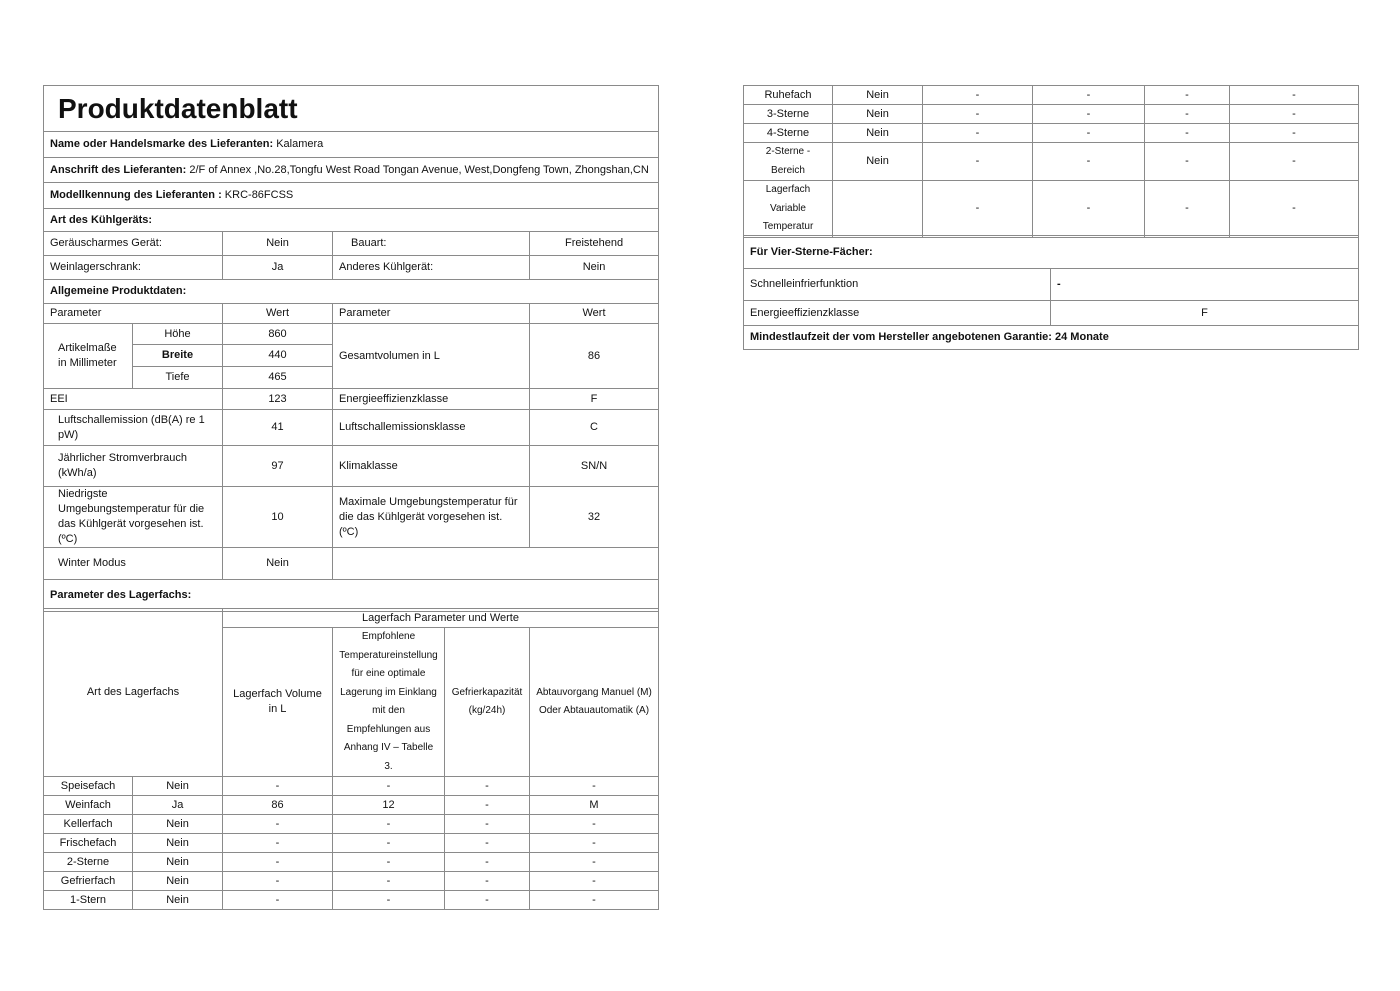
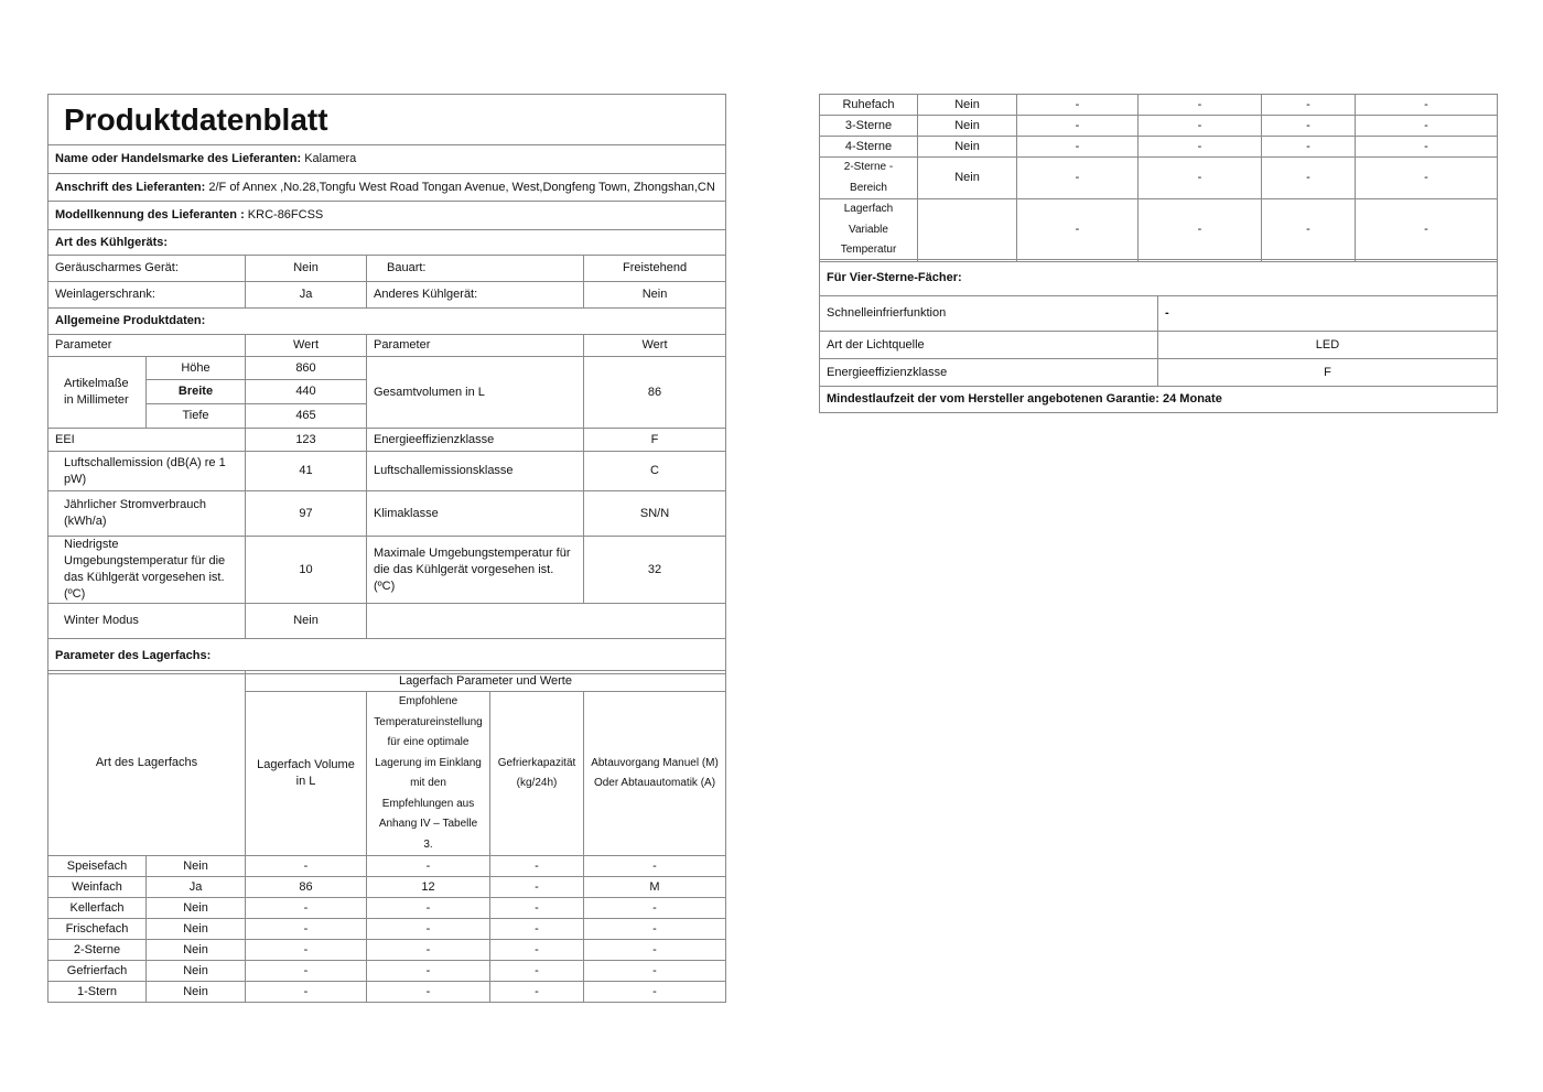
  Produktdatenblatt
  Name oder Handelsmarke des Lieferanten: Kalamera
  Anschrift des Lieferanten: 2/F of Annex ,No.28,Tongfu West Road Tongan Avenue, West,Dongfeng Town, Zhongshan,CN
  Modellkennung des Lieferanten : KRC-86FCSS
  Art des Kühlgeräts:
  Geräuscharmes Gerät:	Nein	Bauart:	Freistehend
  Weinlagerschrank:	Ja	Anderes Kühlgerät:	Nein
  Allgemeine Produktdaten:
  Parameter	Wert	Parameter	Wert
  Artikelmaße in Millimeter	Höhe	860	Gesamtvolumen in L	86
  Breite	440
  Tiefe	465
  EEI	123	Energieeffizienzklasse	F
  Luftschallemission (dB(A) re 1 pW)	41	Luftschallemissionsklasse	C
  Jährlicher Stromverbrauch (kWh/a)	97	Klimaklasse	SN/N
  Niedrigste Umgebungstemperatur für die das Kühlgerät vorgesehen ist. (ºC)	10	Maximale Umgebungstemperatur für die das Kühlgerät vorgesehen ist. (ºC)	32
  Winter Modus	Nein
  Parameter des Lagerfachs:
  Art des Lagerfachs	Lagerfach Parameter und Werte
  Lagerfach Volume in L	Empfohlene Temperatureinstellung für eine optimale Lagerung im Einklang mit den Empfehlungen aus Anhang IV – Tabelle 3.	Gefrierkapazität (kg/24h)	Abtauvorgang Manuel (M) Oder Abtauautomatik (A)
  Speisefach	Nein	-	-	-	-
  Weinfach	Ja	86	12	-	M
  Kellerfach	Nein	-	-	-	-
  Frischefach	Nein	-	-	-	-
  2-Sterne	Nein	-	-	-	-
  Gefrierfach	Nein	-	-	-	-
  1-Stern	Nein	-	-	-	-
  Ruhefach	Nein	-	-	-	-
  3-Sterne	Nein	-	-	-	-
  4-Sterne	Nein	-	-	-	-
  2-Sterne - Bereich	Nein	-	-	-	-
  Lagerfach Variable Temperatur		-	-	-	-
  Für Vier-Sterne-Fächer:
  Schnelleinfrierfunktion	-
+ Art der Lichtquelle	LED
  Energieeffizienzklasse	F
  Mindestlaufzeit der vom Hersteller angebotenen Garantie: 24 Monate
